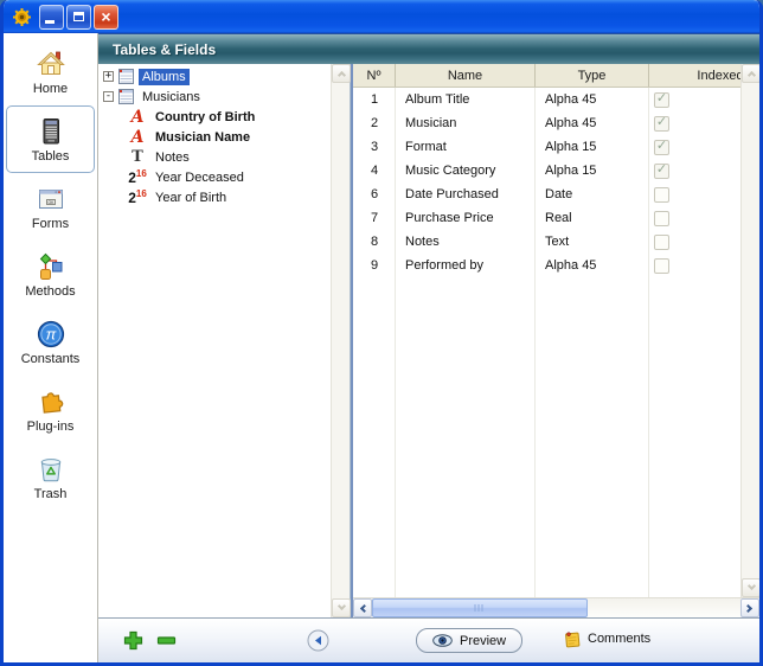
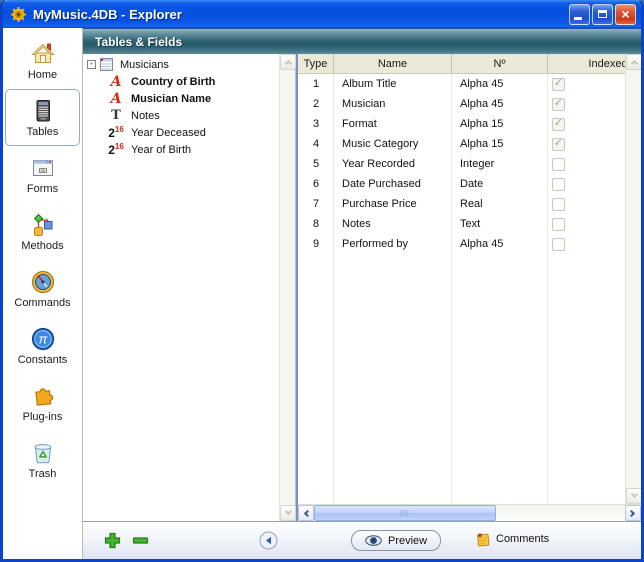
+ MyMusic.4DB - Explorer
  ×
  Home
  Tables
  Forms
  Methods
+ Commands
  π
  Constants
  Plug-ins
  Trash
  Tables & Fields
- +
- Albums
  -
  Musicians
  A
  Country of Birth
  A
  Musician Name
  T
  Notes
  216
  Year Deceased
  216
  Year of Birth
- Nº
+ Type
  Name
- Type
+ Nº
  Indexe
  1
  Album Title
  Alpha 45
  ✓
  2
  Musician
  Alpha 45
  ✓
  3
  Format
  Alpha 15
  ✓
  4
  Music Category
  Alpha 15
  ✓
+ 5
+ Year Recorded
+ Integer
  6
  Date Purchased
  Date
  7
  Purchase Price
  Real
  8
  Notes
  Text
  9
  Performed by
  Alpha 45
  Preview
  Comments
